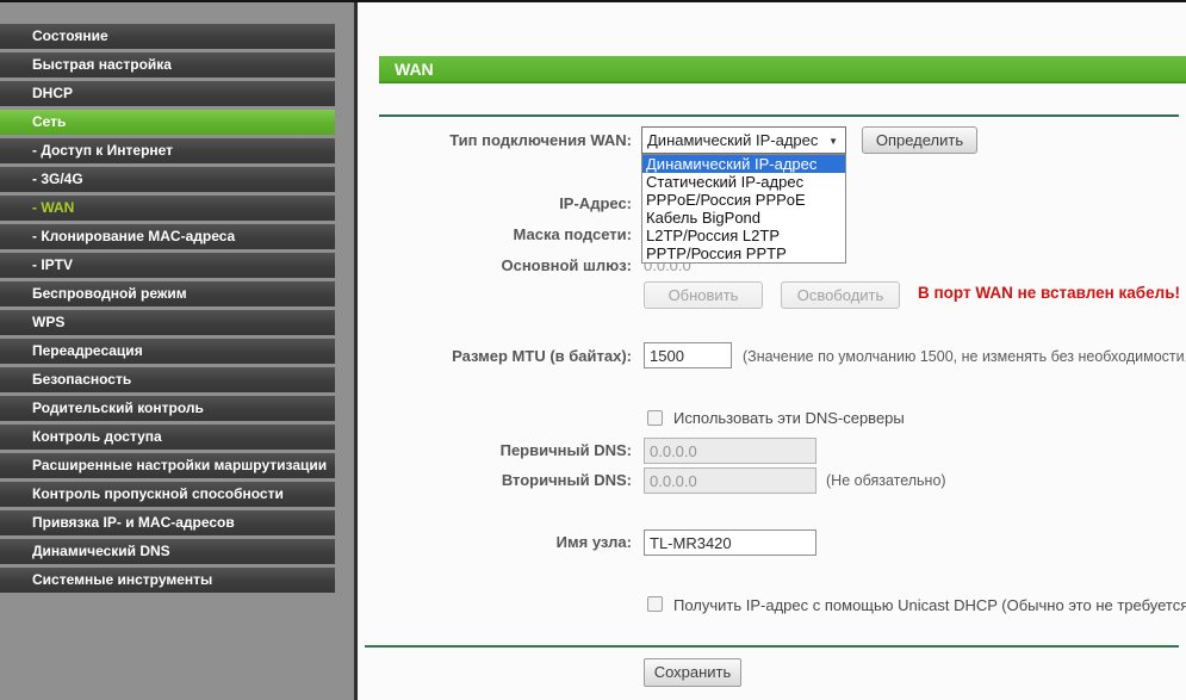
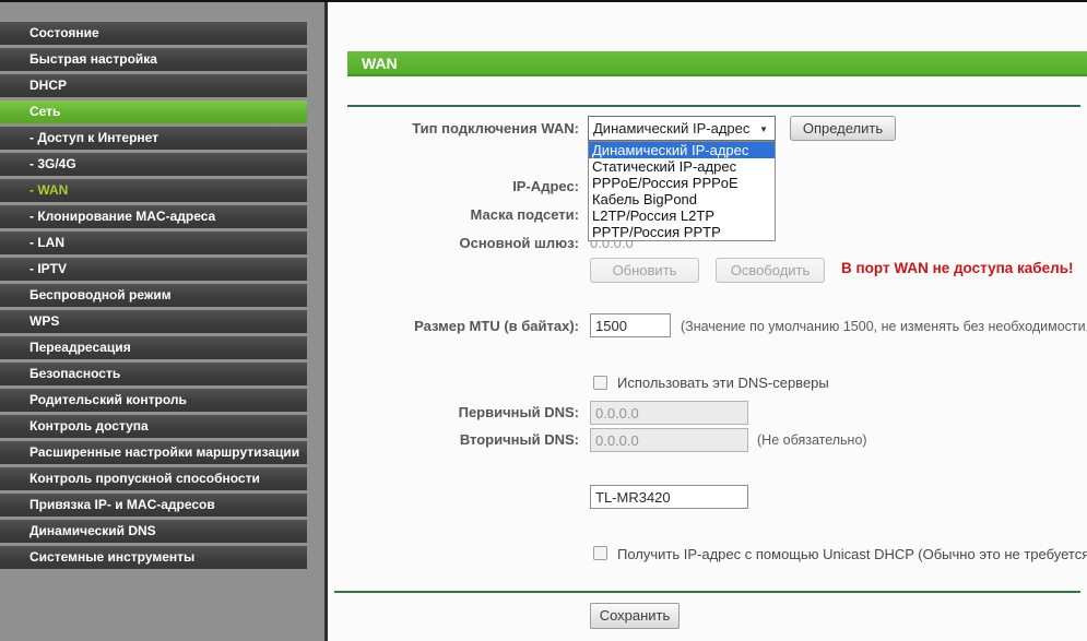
  Состояние
  Быстрая настройка
  DHCP
  Сеть
  - Доступ к Интернет
  - 3G/4G
  - WAN
  - Клонирование MAC-адреса
+ - LAN
  - IPTV
  Беспроводной режим
  WPS
  Переадресация
  Безопасность
  Родительский контроль
  Контроль доступа
  Расширенные настройки маршрутизации
  Контроль пропускной способности
  Привязка IP- и MAC-адресов
  Динамический DNS
  Системные инструменты
  WAN
  Тип подключения WAN:
  Динамический IP-адрес
  ▼
  Определить
  IP-Адрес:
  Маска подсети:
  Основной шлюз:
  0.0.0.0
  Динамический IP-адрес
  Статический IP-адрес
  PPPoE/Россия PPPoE
  Кабель BigPond
  L2TP/Россия L2TP
  PPTP/Россия PPTP
  Обновить
  Освободить
- В порт WAN не вставлен кабель!
+ В порт WAN не доступа кабель!
  Размер MTU (в байтах):
  1500
  (Значение по умолчанию 1500, не изменять без необходимости
  Использовать эти DNS-серверы
  Первичный DNS:
  0.0.0.0
  Вторичный DNS:
  0.0.0.0
  (Не обязательно)
- Имя узла:
  TL-MR3420
  Получить IP-адрес с помощью Unicast DHCP (Обычно это не требуется
  Сохранить
